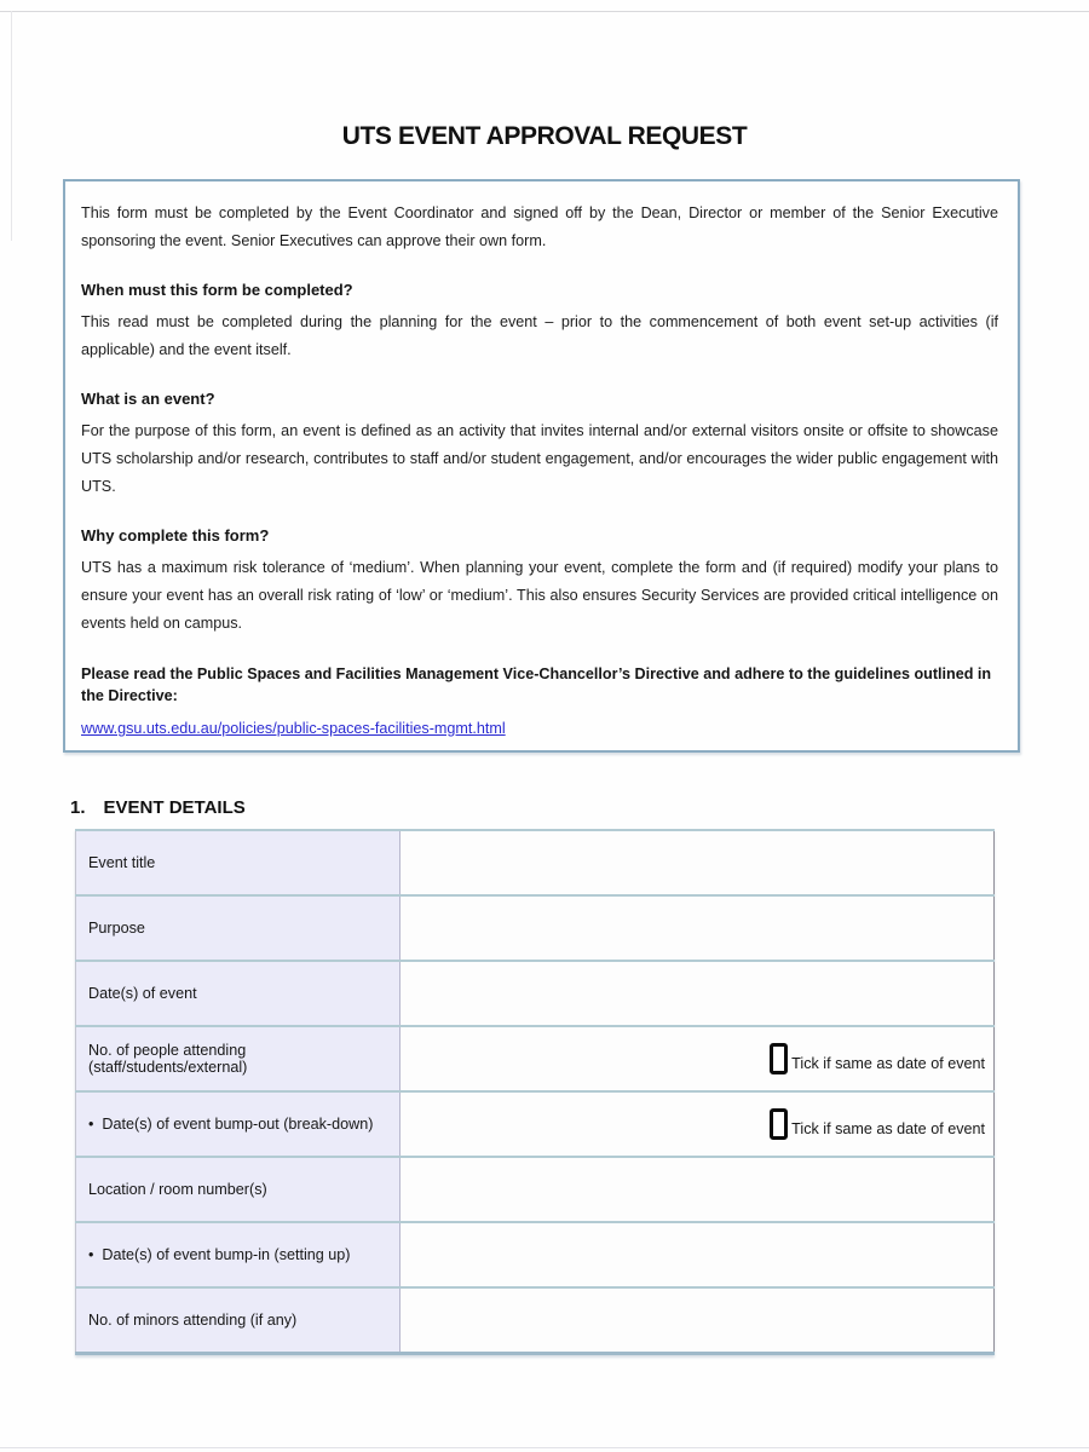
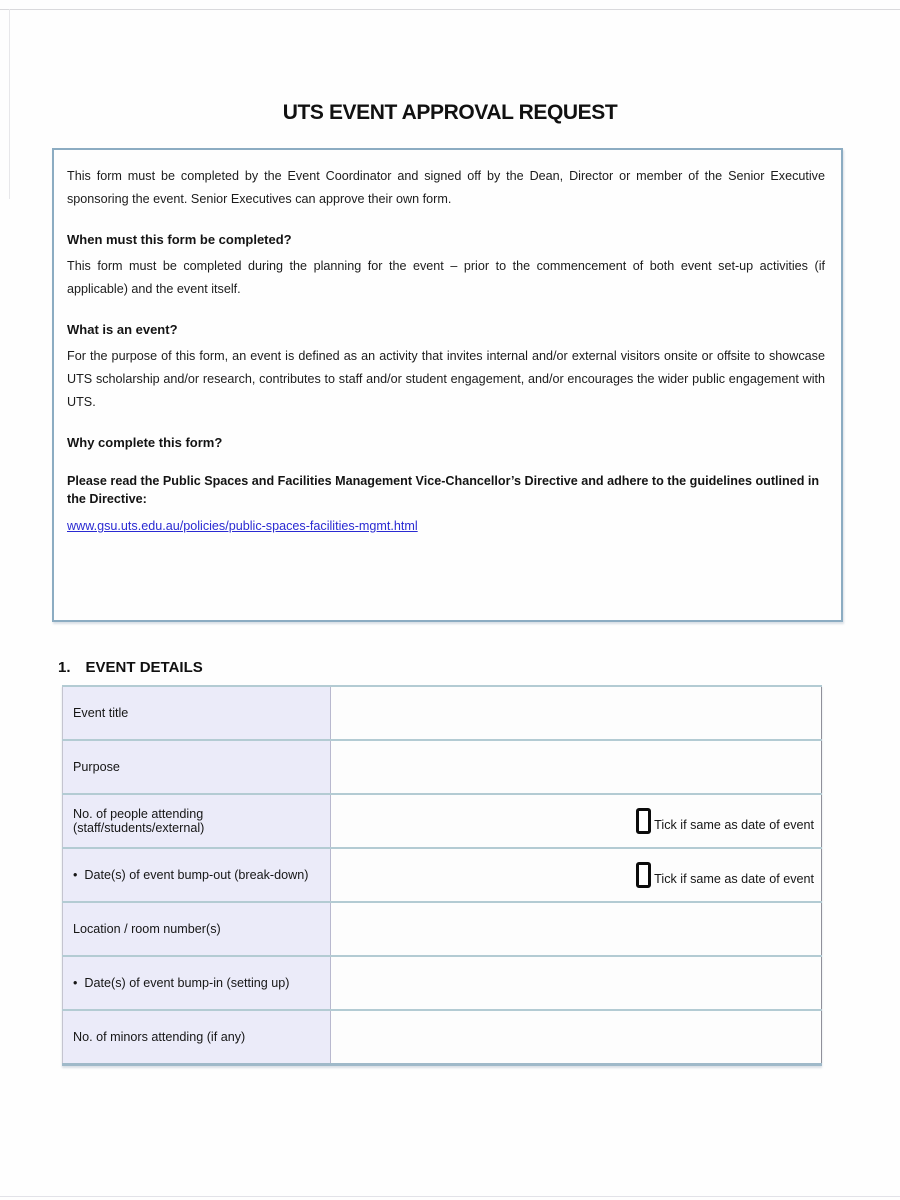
  UTS EVENT APPROVAL REQUEST
  This form must be completed by the Event Coordinator and signed off by the Dean, Director or member of the Senior Executive sponsoring the event. Senior Executives can approve their own form.
  When must this form be completed?
- This read must be completed during the planning for the event – prior to the commencement of both event set-up activities (if applicable) and the event itself.
+ This form must be completed during the planning for the event – prior to the commencement of both event set-up activities (if applicable) and the event itself.
  What is an event?
  For the purpose of this form, an event is defined as an activity that invites internal and/or external visitors onsite or offsite to showcase UTS scholarship and/or research, contributes to staff and/or student engagement, and/or encourages the wider public engagement with UTS.
  Why complete this form?
- UTS has a maximum risk tolerance of ‘medium’. When planning your event, complete the form and (if required) modify your plans to ensure your event has an overall risk rating of ‘low’ or ‘medium’. This also ensures Security Services are provided critical intelligence on events held on campus.
  Please read the Public Spaces and Facilities Management Vice-Chancellor’s Directive and adhere to the guidelines outlined in the Directive:
  www.gsu.uts.edu.au/policies/public-spaces-facilities-mgmt.html
  1. EVENT DETAILS
  Event title
  Purpose
- Date(s) of event
  No. of people attending (staff/students/external)	Tick if same as date of event
  • Date(s) of event bump-out (break-down)	Tick if same as date of event
  Location / room number(s)
  • Date(s) of event bump-in (setting up)
  No. of minors attending (if any)
